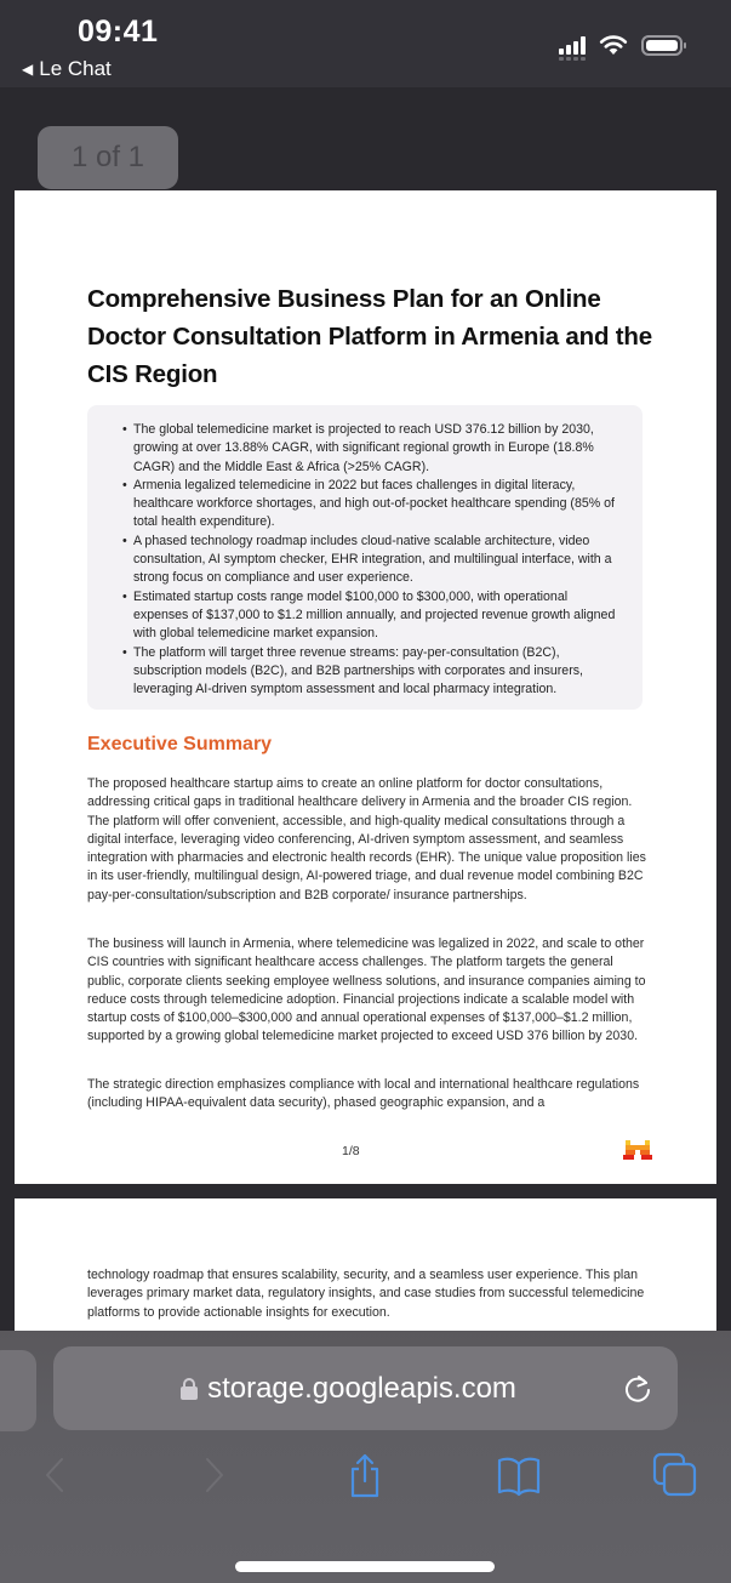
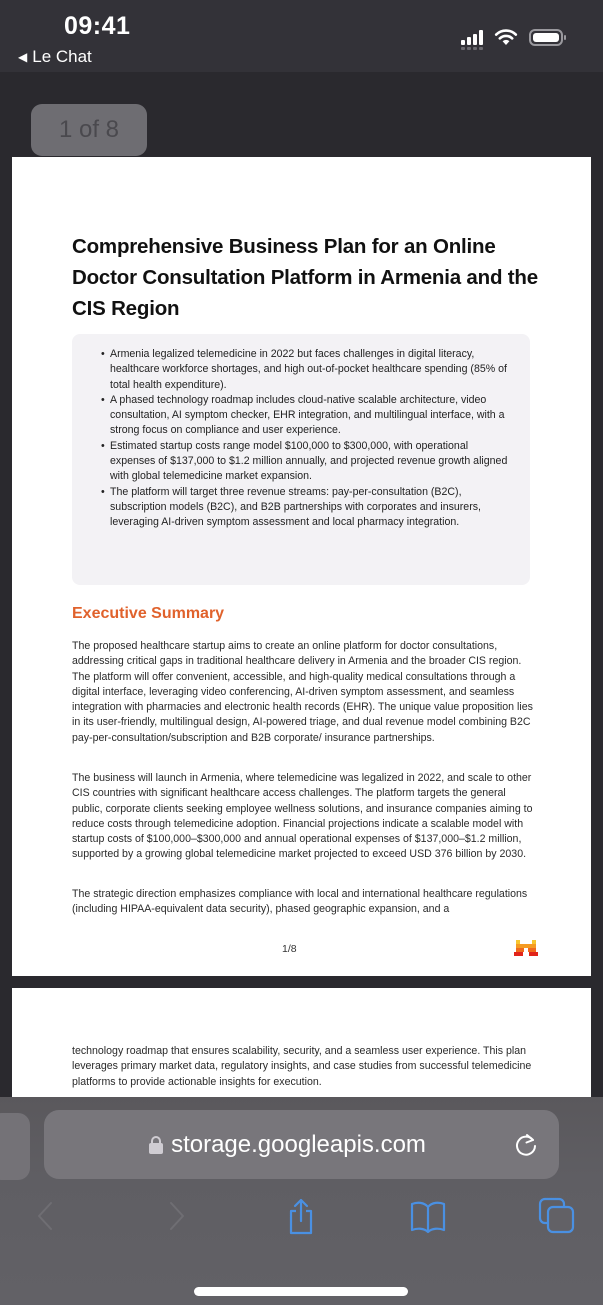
  09:41
  ◀
  Le Chat
- 1 of 1
+ 1 of 8
  Comprehensive Business Plan for an Online Doctor Consultation Platform in Armenia and the CIS Region
- The global telemedicine market is projected to reach USD 376.12 billion by 2030, growing at over 13.88% CAGR, with significant regional growth in Europe (18.8% CAGR) and the Middle East & Africa (>25% CAGR).
  Armenia legalized telemedicine in 2022 but faces challenges in digital literacy, healthcare workforce shortages, and high out-of-pocket healthcare spending (85% of total health expenditure).
  A phased technology roadmap includes cloud-native scalable architecture, video consultation, AI symptom checker, EHR integration, and multilingual interface, with a strong focus on compliance and user experience.
  Estimated startup costs range model $100,000 to $300,000, with operational expenses of $137,000 to $1.2 million annually, and projected revenue growth aligned with global telemedicine market expansion.
  The platform will target three revenue streams: pay-per-consultation (B2C), subscription models (B2C), and B2B partnerships with corporates and insurers, leveraging AI-driven symptom assessment and local pharmacy integration.
  Executive Summary
  The proposed healthcare startup aims to create an online platform for doctor consultations, addressing critical gaps in traditional healthcare delivery in Armenia and the broader CIS region. The platform will offer convenient, accessible, and high-quality medical consultations through a digital interface, leveraging video conferencing, AI-driven symptom assessment, and seamless integration with pharmacies and electronic health records (EHR). The unique value proposition lies in its user-friendly, multilingual design, AI-powered triage, and dual revenue model combining B2C pay-per-consultation/subscription and B2B corporate/ insurance partnerships.
  The business will launch in Armenia, where telemedicine was legalized in 2022, and scale to other CIS countries with significant healthcare access challenges. The platform targets the general public, corporate clients seeking employee wellness solutions, and insurance companies aiming to reduce costs through telemedicine adoption. Financial projections indicate a scalable model with startup costs of $100,000–$300,000 and annual operational expenses of $137,000–$1.2 million, supported by a growing global telemedicine market projected to exceed USD 376 billion by 2030.
  The strategic direction emphasizes compliance with local and international healthcare regulations (including HIPAA-equivalent data security), phased geographic expansion, and a
  1/8
  technology roadmap that ensures scalability, security, and a seamless user experience. This plan leverages primary market data, regulatory insights, and case studies from successful telemedicine platforms to provide actionable insights for execution.
  storage.googleapis.com
